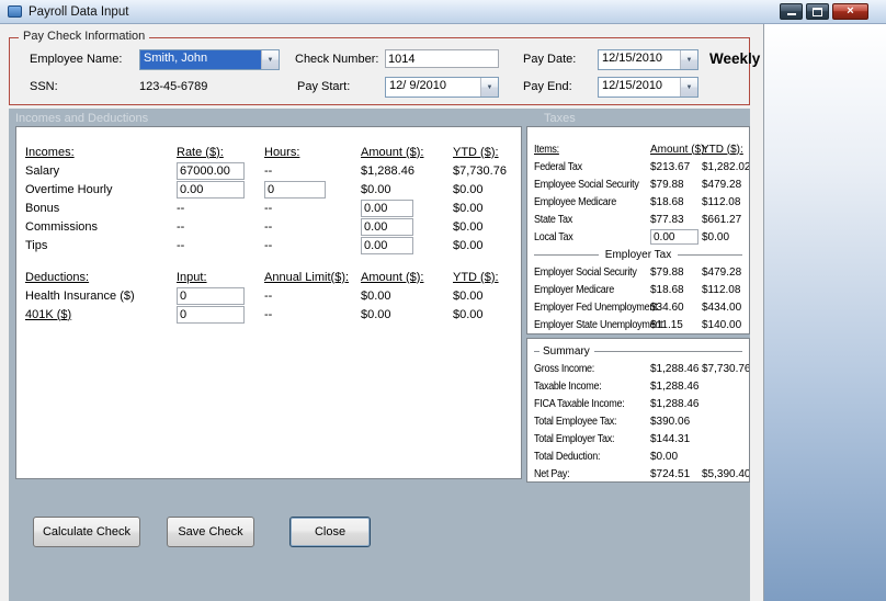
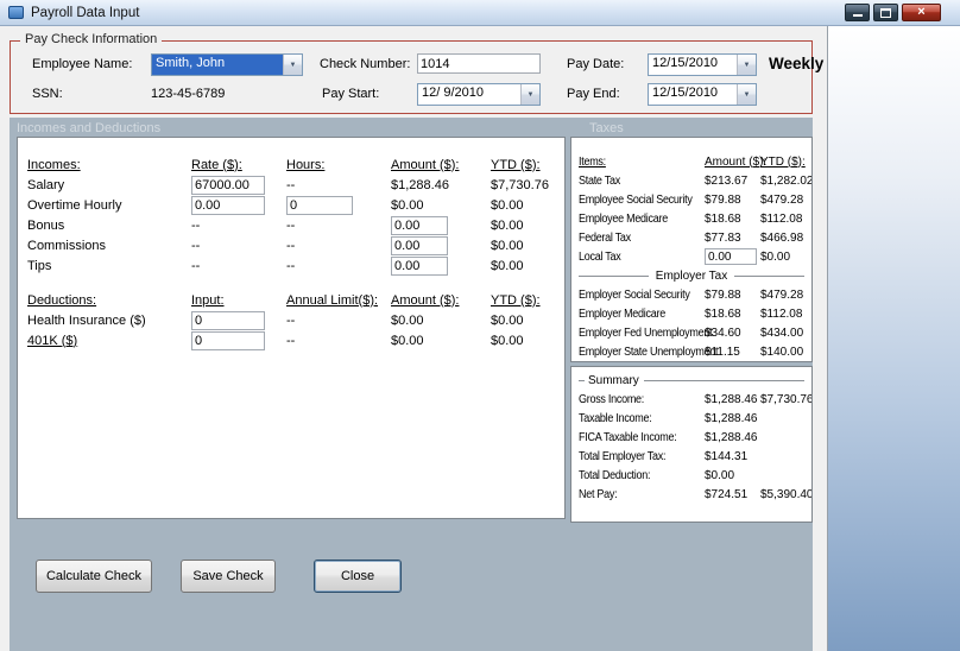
  Payroll Data Input
  ×
  Pay Check Information
  Employee Name:
  Smith, John
  SSN:
  123-45-6789
  Check Number:
  1014
  Pay Start:
  12/ 9/2010
  Pay Date:
  12/15/2010
  Pay End:
  12/15/2010
  Weekly
  Incomes and Deductions
  Taxes
  Incomes:
  Rate ($):
  Hours:
  Amount ($):
  YTD ($):
  Salary
  67000.00
  --
  $1,288.46
  $7,730.76
  Overtime Hourly
  0.00
  0
  $0.00
  $0.00
  Bonus
  --
  --
  0.00
  $0.00
  Commissions
  --
  --
  0.00
  $0.00
  Tips
  --
  --
  0.00
  $0.00
  Deductions:
  Input:
  Annual Limit($):
  Amount ($):
  YTD ($):
  Health Insurance ($)
  0
  --
  $0.00
  $0.00
  401K ($)
  0
  --
  $0.00
  $0.00
  Items:
  Amount ($
  YTD ($):
- Federal Tax
+ State Tax
  $213.67
  $1,282.02
  Employee Social Security
  $79.88
  $479.28
  Employee Medicare
  $18.68
  $112.08
- State Tax
+ Federal Tax
  $77.83
- $661.27
+ $466.98
  Local Tax
  0.00
  $0.00
  Employer Tax
  Employer Social Security
  $79.88
  $479.28
  Employer Medicare
  $18.68
  $112.08
  Employer Fed Unemployment
  $34.60
  $434.00
  Employer State Unemployment
  $11.15
  $140.00
  Summary
  Gross Income:
  $1,288.46
  $7,730.76
  Taxable Income:
  $1,288.46
  FICA Taxable Income:
  $1,288.46
- Total Employee Tax:
- $390.06
  Total Employer Tax:
  $144.31
  Total Deduction:
  $0.00
  Net Pay:
  $724.51
  $5,390.40
  Calculate Check
  Save Check
  Close
